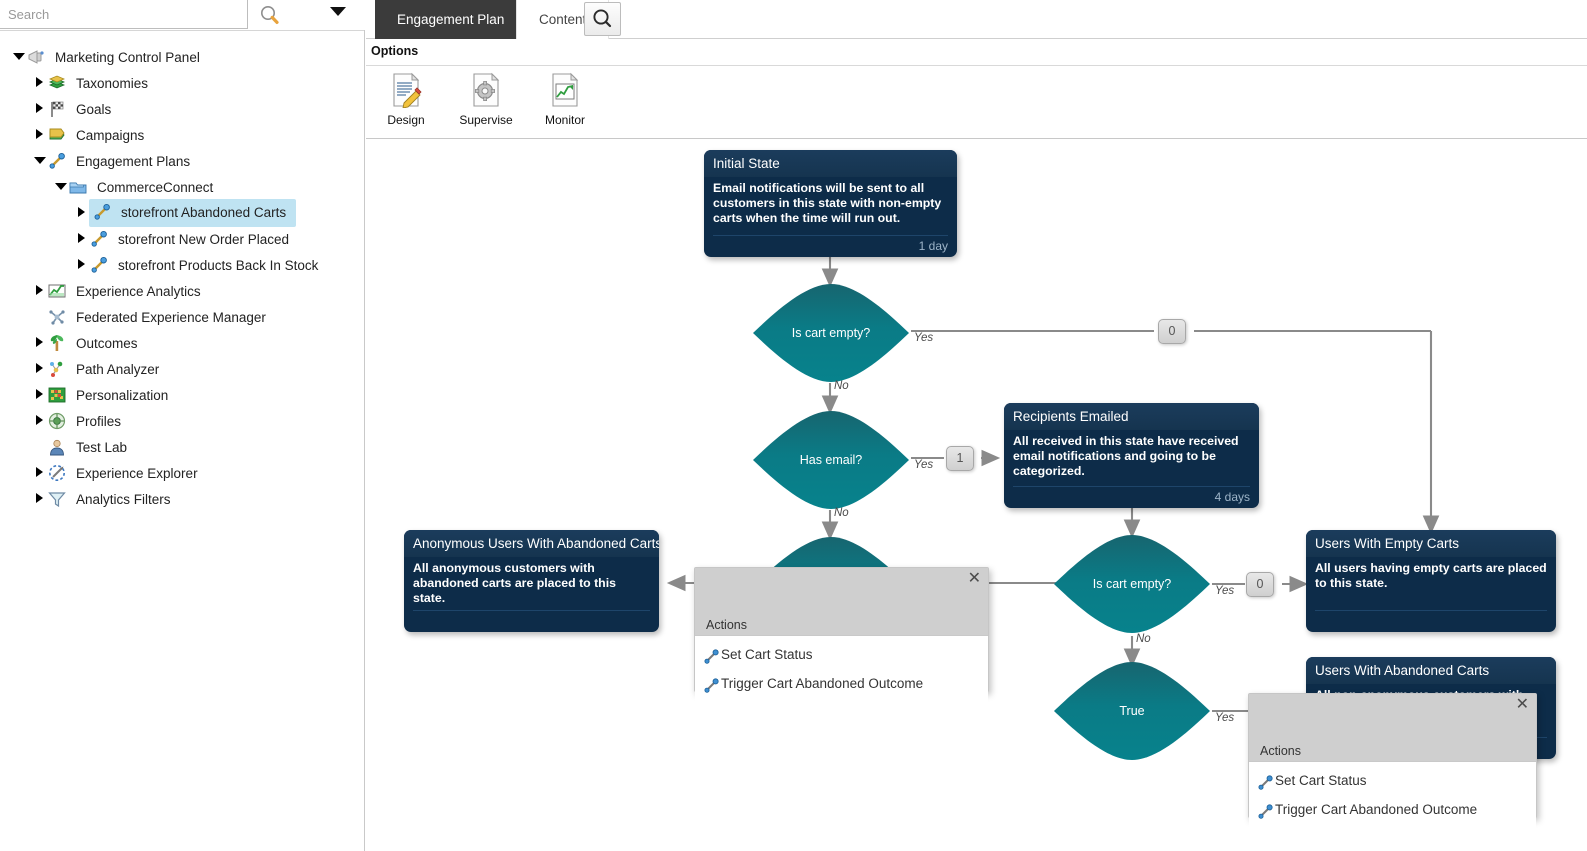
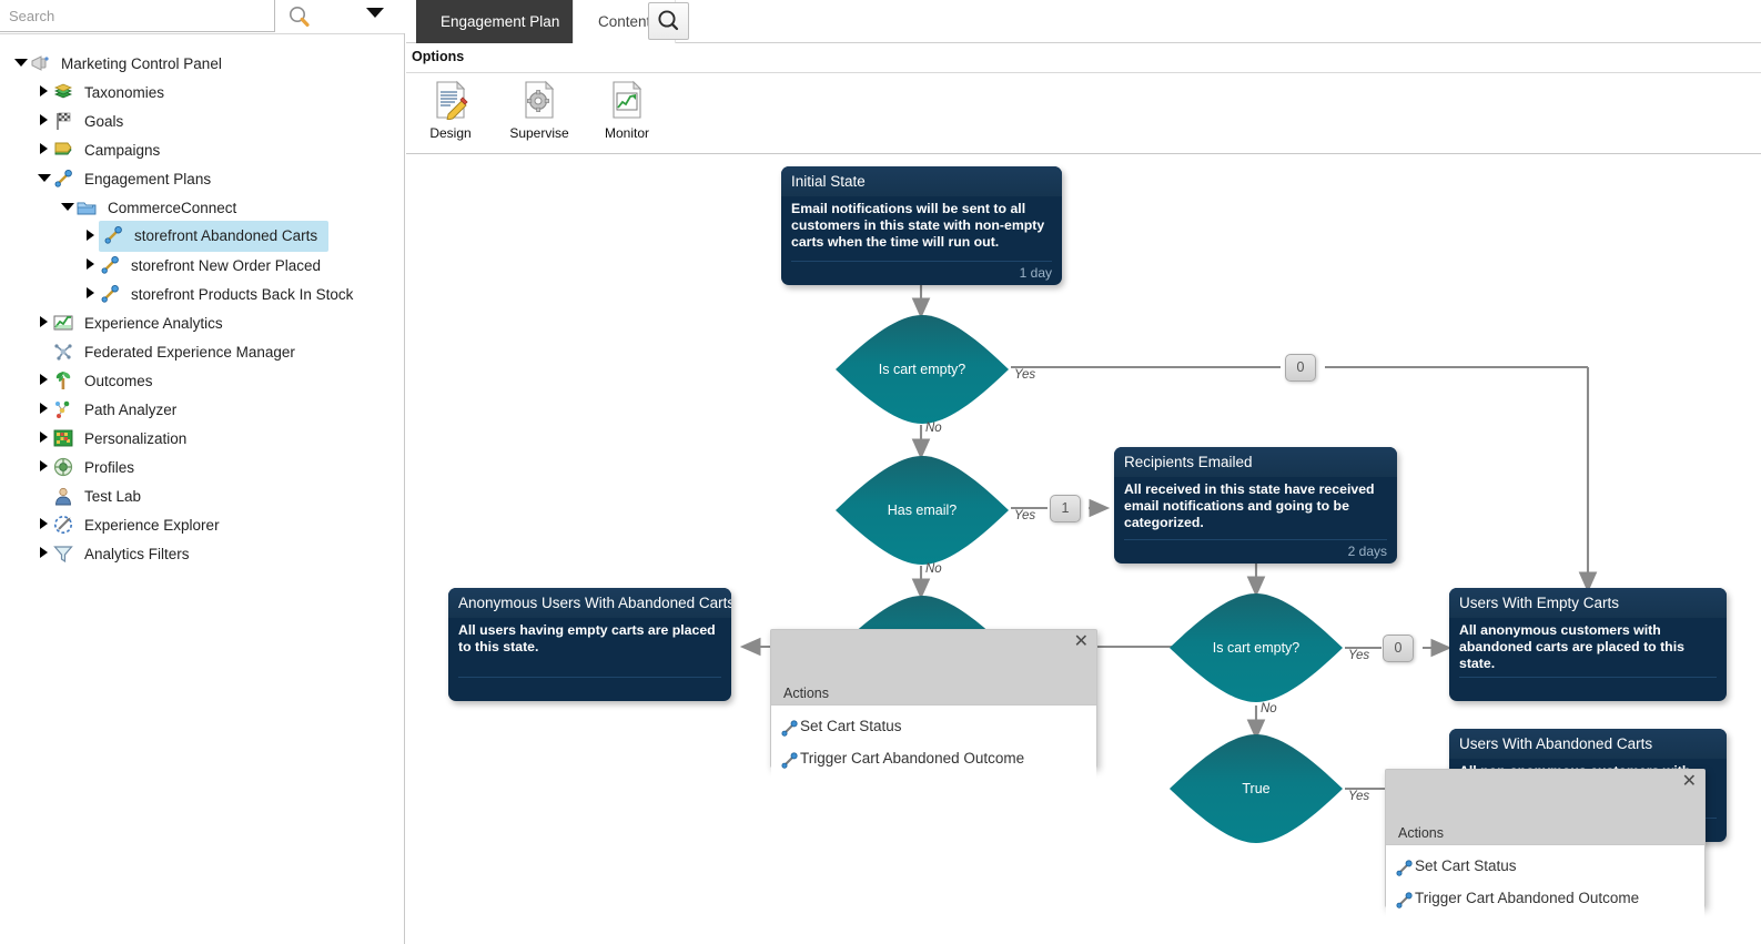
  Search
  Marketing Control Panel
  Taxonomies
  Goals
  Campaigns
  Engagement Plans
  CommerceConnect
  storefront Abandoned Carts
  storefront New Order Placed
  storefront Products Back In Stock
  Experience Analytics
  Federated Experience Manager
  Outcomes
  Path Analyzer
  Personalization
  Profiles
  Test Lab
  Experience Explorer
  Analytics Filters
  Engagement Plan
  Conten
  Options
  Design
  Supervise
  Monitor
  Initial State
  Email notifications will be sent to all customers in this state with non-empty carts when the time will run out.
  1 day
  Recipients Emailed
  All received in this state have received email notifications and going to be categorized.
- 4 days
+ 2 days
  Anonymous Users With Abandoned Carts
- All anonymous customers with abandoned carts are placed to this state.
+ All users having empty carts are placed to this state.
  Users With Empty Carts
- All users having empty carts are placed to this state.
+ All anonymous customers with abandoned carts are placed to this state.
  Users With Abandoned Carts
  Is cart empty?
  Has email?
  Is cart empty?
  True
  Yes
  No
  Yes
  No
  Yes
  No
  Yes
  0
  1
  0
  ✕
  Actions
  Set Cart Status
  Trigger Cart Abandoned Outcome
  ✕
  Actions
  Set Cart Status
  Trigger Cart Abandoned Outcome
